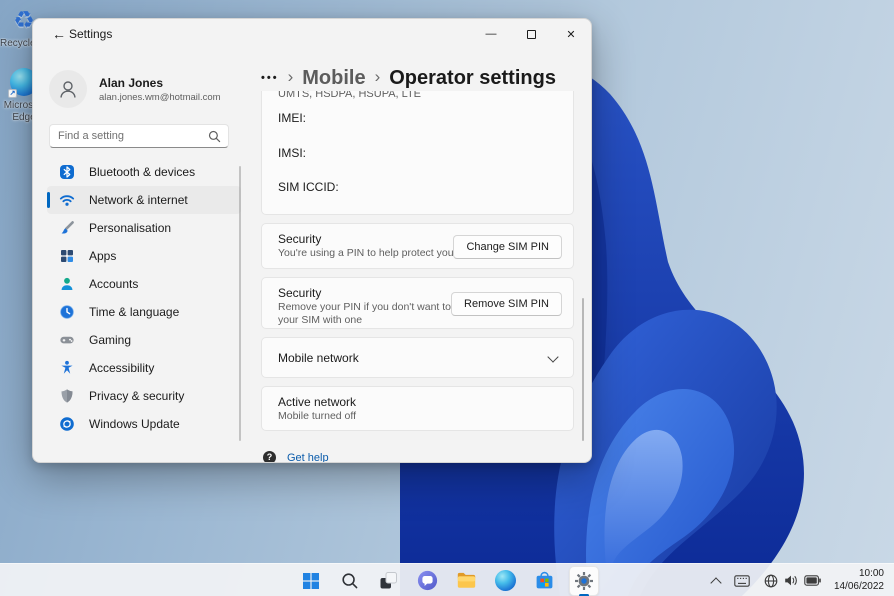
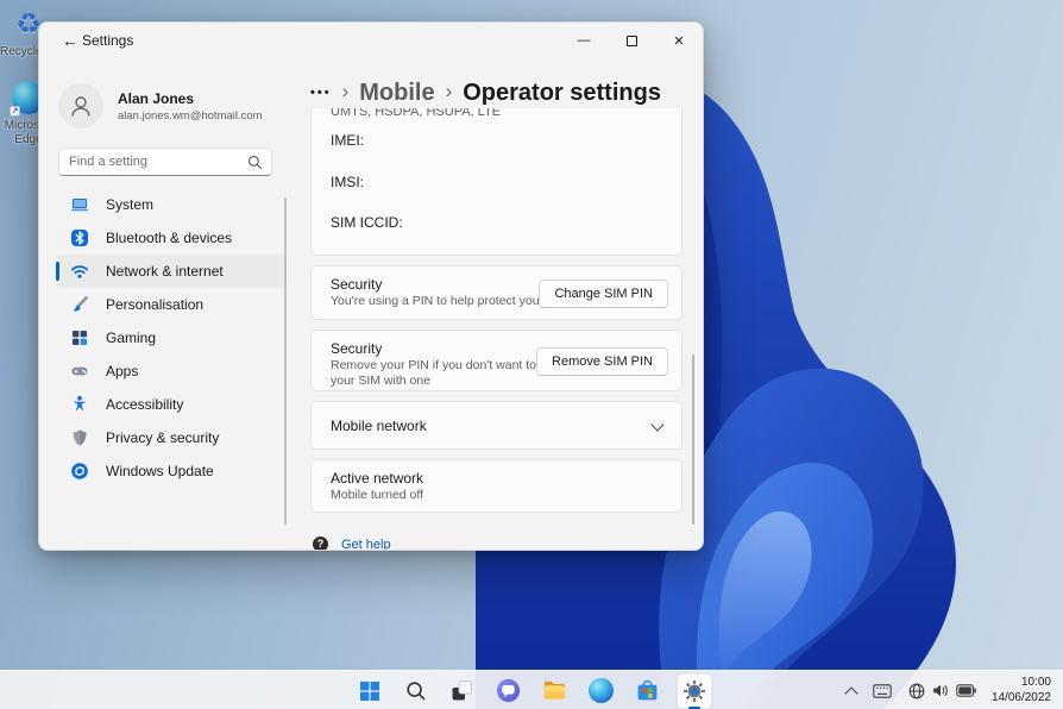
  ♻
  ←
  Settings
  —
  ✕
  Alan Jones
  alan.jones.wm@hotmail.com
  Find a setting
+ System
  Bluetooth & devices
  Network & internet
  Personalisation
- Apps
+ Gaming
- Accounts
- Time & language
- Gaming
+ Apps
  Accessibility
  Privacy & security
  Windows Update
  •••
  ›
  Mobile
  ›
  Operator settings
  UMTS, HSDPA, HSUPA, LTE
  IMEI:
  IMSI:
  SIM ICCID:
  Security
  You're using a PIN to help protect you
  Change SIM PIN
  Security
  Remove your PIN if you don't want to your SIM with one
  Remove SIM PIN
  Mobile network
  Active network
  Mobile turned off
  ?
  Get help
  10:00
  14/06/2022
